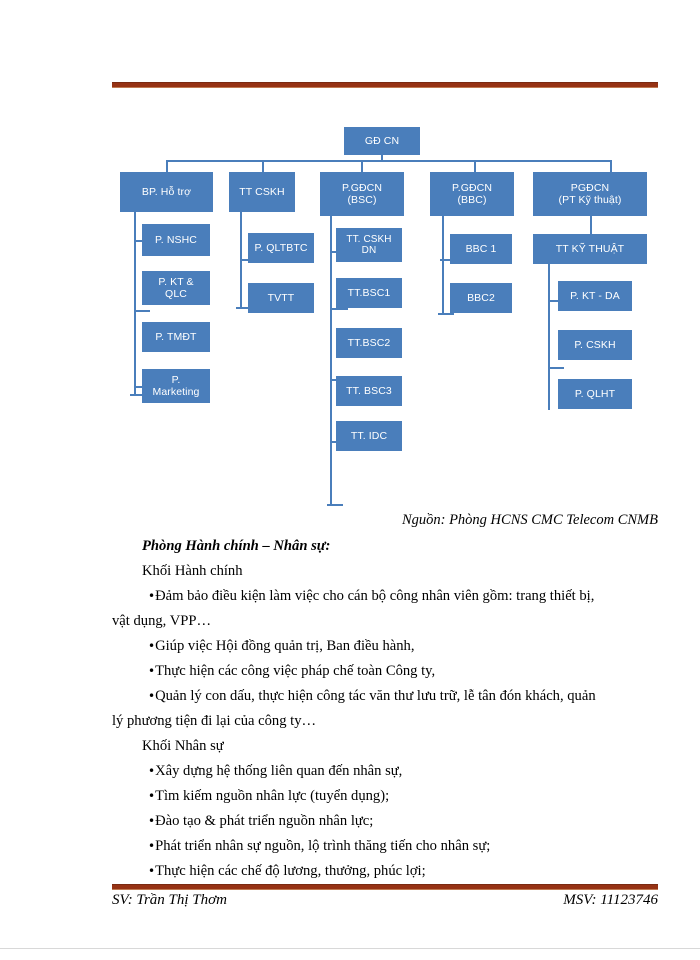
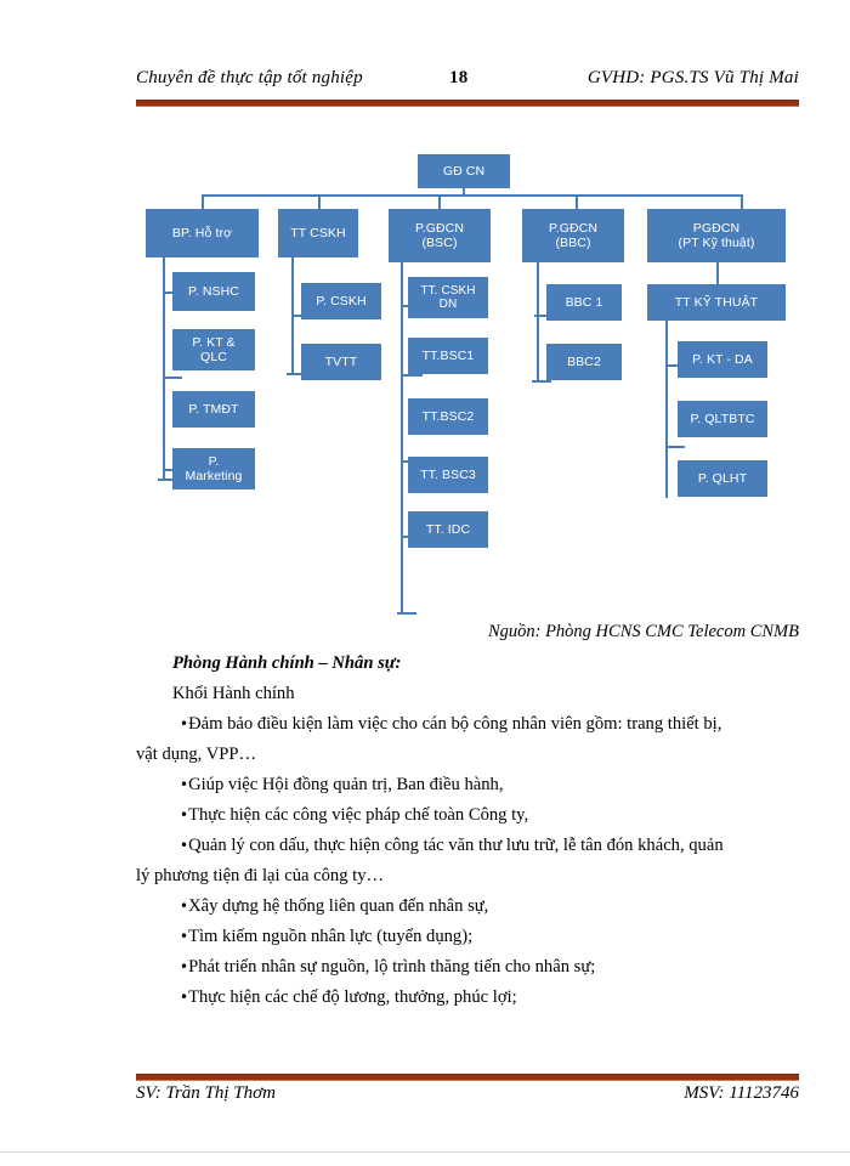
+ Chuyên đề thực tập tốt nghiệp
+ 18
+ GVHD: PGS.TS Vũ Thị Mai
  GĐ CN
  BP. Hỗ trợ
  P. NSHC
  P. KT &
  QLC
  P. TMĐT
  P.
  Marketing
  TT CSKH
- P. QLTBTC
+ P. CSKH
  TVTT
  P.GĐCN
  (BSC)
  TT. CSKH
  DN
  TT.BSC1
  TT.BSC2
  TT. BSC3
  TT. IDC
  P.GĐCN
  (BBC)
  BBC 1
  BBC2
  PGĐCN
  (PT Kỹ thuật)
  TT KỸ THUẬT
  P. KT - DA
- P. CSKH
+ P. QLTBTC
  P. QLHT
  Nguồn: Phòng HCNS CMC Telecom CNMB
  Phòng Hành chính – Nhân sự:
  Khối Hành chính
  •Đảm bảo điều kiện làm việc cho cán bộ công nhân viên gồm: trang thiết bị,
  vật dụng, VPP…
  •Giúp việc Hội đồng quản trị, Ban điều hành,
  •Thực hiện các công việc pháp chế toàn Công ty,
  •Quản lý con dấu, thực hiện công tác văn thư lưu trữ, lễ tân đón khách, quản
  lý phương tiện đi lại của công ty…
- Khối Nhân sự
  •Xây dựng hệ thống liên quan đến nhân sự,
  •Tìm kiếm nguồn nhân lực (tuyển dụng);
- •Đào tạo & phát triển nguồn nhân lực;
  •Phát triển nhân sự nguồn, lộ trình thăng tiến cho nhân sự;
  •Thực hiện các chế độ lương, thưởng, phúc lợi;
  SV: Trần Thị Thơm
  MSV: 11123746
